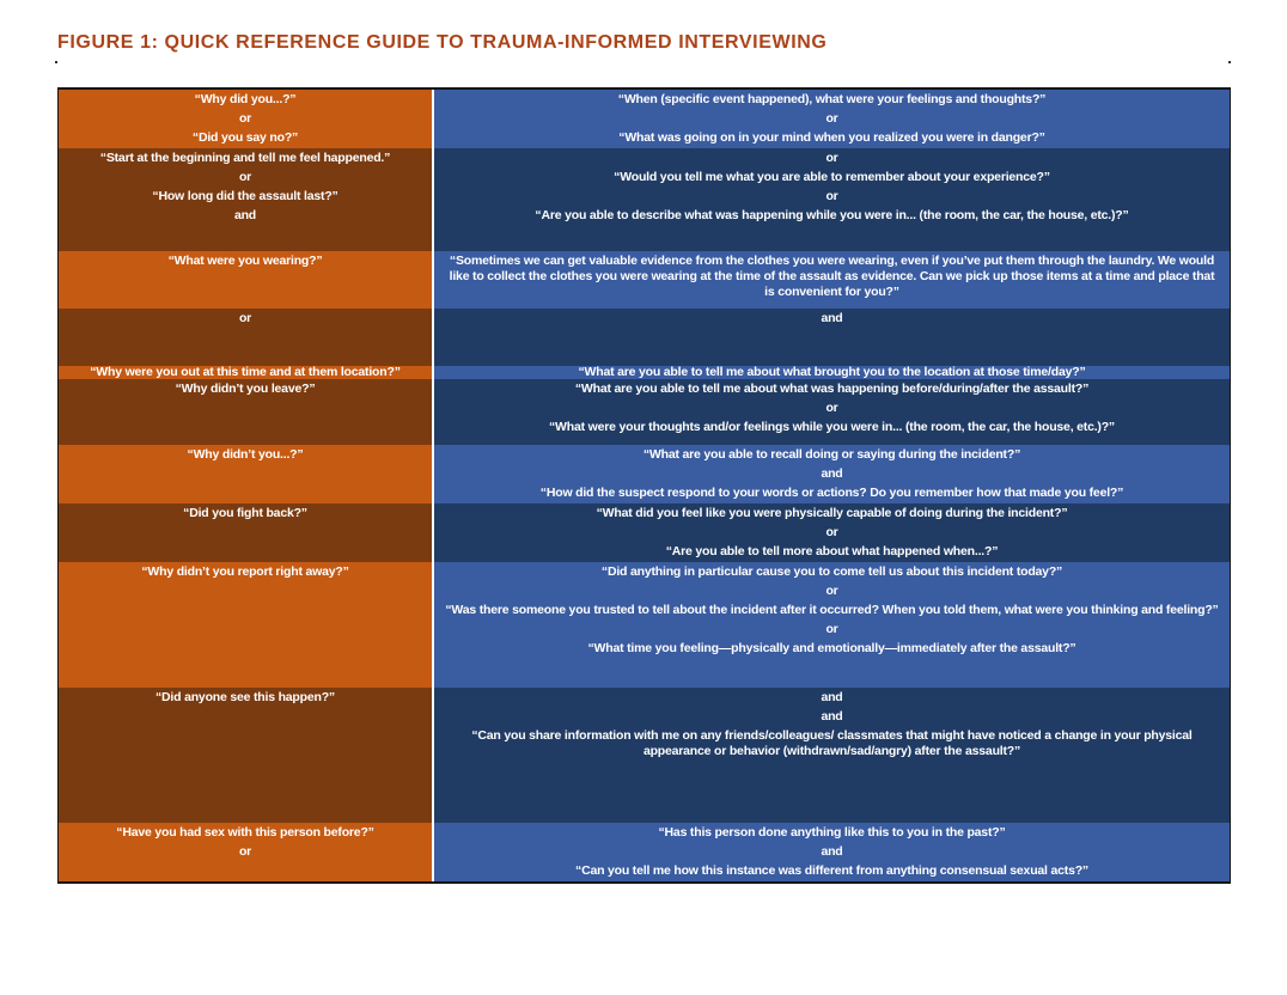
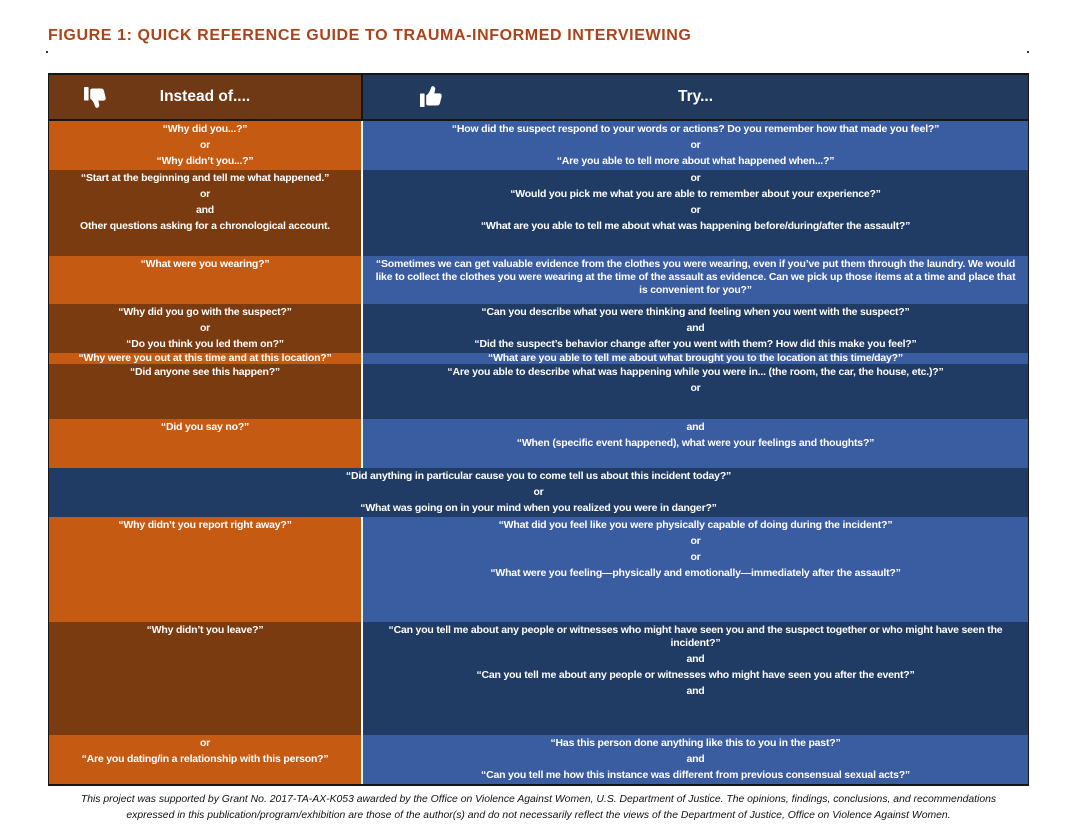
  FIGURE 1: QUICK REFERENCE GUIDE TO TRAUMA-INFORMED INTERVIEWING
+ Instead of....
+ Try...
  “Why did you...?”
  or
- “Did you say no?”
+ “Why didn’t you...?”
- “When (specific event happened), what were your feelings and thoughts?”
+ “How did the suspect respond to your words or actions? Do you remember how that made you feel?”
  or
- “What was going on in your mind when you realized you were in danger?”
+ “Are you able to tell more about what happened when...?”
- “Start at the beginning and tell me feel happened.”
+ “Start at the beginning and tell me what happened.”
  or
- “How long did the assault last?”
  and
+ Other questions asking for a chronological account.
  or
- “Would you tell me what you are able to remember about your experience?”
+ “Would you pick me what you are able to remember about your experience?”
  or
- “Are you able to describe what was happening while you were in... (the room, the car, the house, etc.)?”
+ “What are you able to tell me about what was happening before/during/after the assault?”
  “What were you wearing?”
  “Sometimes we can get valuable evidence from the clothes you were wearing, even if you’ve put them through the laundry. We would like to collect the clothes you were wearing at the time of the assault as evidence. Can we pick up those items at a time and place that is convenient for you?”
+ “Why did you go with the suspect?”
  or
+ “Do you think you led them on?”
+ “Can you describe what you were thinking and feeling when you went with the suspect?”
  and
+ “Did the suspect’s behavior change after you went with them? How did this make you feel?”
- “Why were you out at this time and at them location?”
+ “Why were you out at this time and at this location?”
- “What are you able to tell me about what brought you to the location at those time/day?”
+ “What are you able to tell me about what brought you to the location at this time/day?”
- “Why didn’t you leave?”
+ “Did anyone see this happen?”
- “What are you able to tell me about what was happening before/during/after the assault?”
+ “Are you able to describe what was happening while you were in... (the room, the car, the house, etc.)?”
  or
- “What were your thoughts and/or feelings while you were in... (the room, the car, the house, etc.)?”
- “Why didn’t you...?”
+ “Did you say no?”
- “What are you able to recall doing or saying during the incident?”
  and
- “How did the suspect respond to your words or actions? Do you remember how that made you feel?”
+ “When (specific event happened), what were your feelings and thoughts?”
- “Did you fight back?”
- “What did you feel like you were physically capable of doing during the incident?”
+ “Did anything in particular cause you to come tell us about this incident today?”
  or
- “Are you able to tell more about what happened when...?”
+ “What was going on in your mind when you realized you were in danger?”
  “Why didn’t you report right away?”
- “Did anything in particular cause you to come tell us about this incident today?”
+ “What did you feel like you were physically capable of doing during the incident?”
  or
- “Was there someone you trusted to tell about the incident after it occurred? When you told them, what were you thinking and feeling?”
  or
- “What time you feeling—physically and emotionally—immediately after the assault?”
+ “What were you feeling—physically and emotionally—immediately after the assault?”
- “Did anyone see this happen?”
+ “Why didn’t you leave?”
+ “Can you tell me about any people or witnesses who might have seen you and the suspect together or who might have seen the incident?”
  and
+ “Can you tell me about any people or witnesses who might have seen you after the event?”
  and
- “Can you share information with me on any friends/colleagues/ classmates that might have noticed a change in your physical appearance or behavior (withdrawn/sad/angry) after the assault?”
- “Have you had sex with this person before?”
  or
+ “Are you dating/in a relationship with this person?”
  “Has this person done anything like this to you in the past?”
  and
- “Can you tell me how this instance was different from anything consensual sexual acts?”
+ “Can you tell me how this instance was different from previous consensual sexual acts?”
+ This project was supported by Grant No. 2017-TA-AX-K053 awarded by the Office on Violence Against Women, U.S. Department of Justice. The opinions, findings, conclusions, and recommendations
+ expressed in this publication/program/exhibition are those of the author(s) and do not necessarily reflect the views of the Department of Justice, Office on Violence Against Women.
